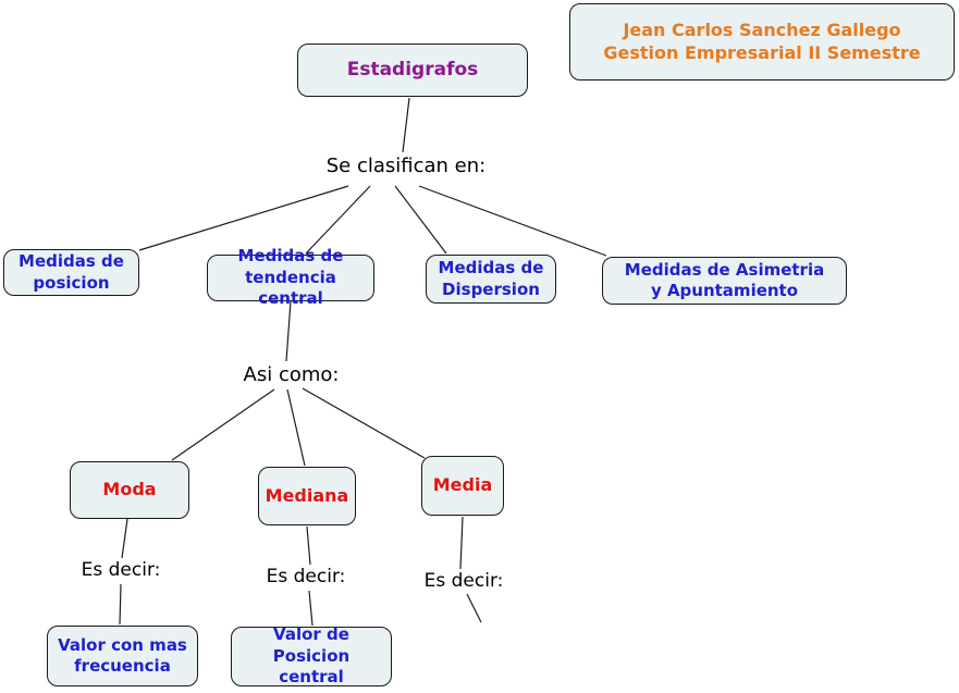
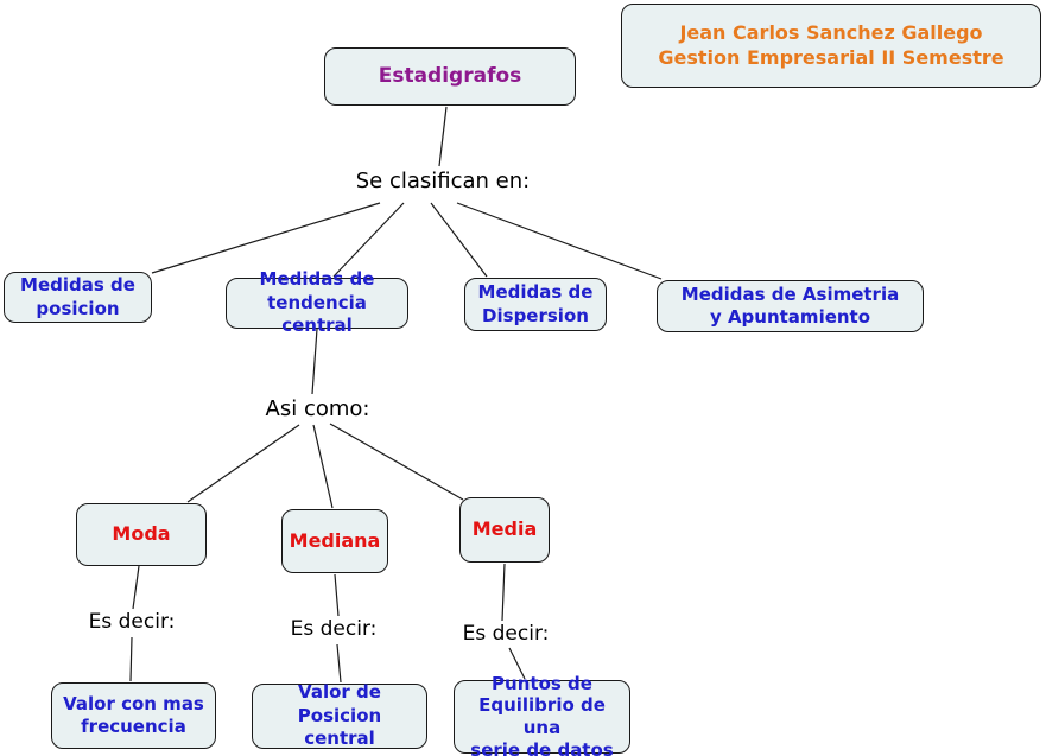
  Estadigrafos
  Jean Carlos Sanchez Gallego
  Gestion Empresarial II Semestre
  Se clasifican en:
  Medidas de
  posicion
  Medidas de
  tendencia central
  Medidas de
  Dispersion
  Medidas de Asimetria
  y Apuntamiento
  Asi como:
  Moda
  Mediana
  Media
  Es decir:
  Es decir:
  Es decir:
  Valor con mas
  frecuencia
  Valor de Posicion
  central
+ Puntos de
+ Equilibrio de una
+ serie de datos
